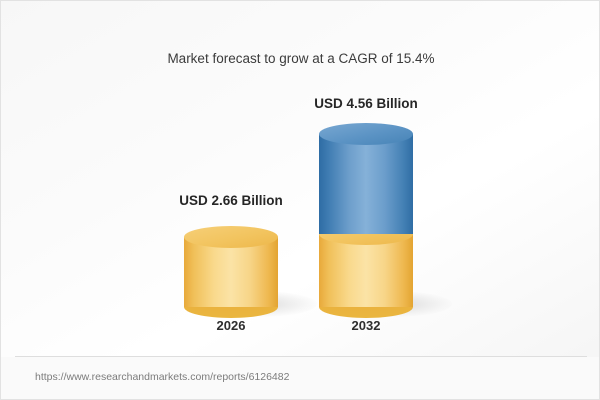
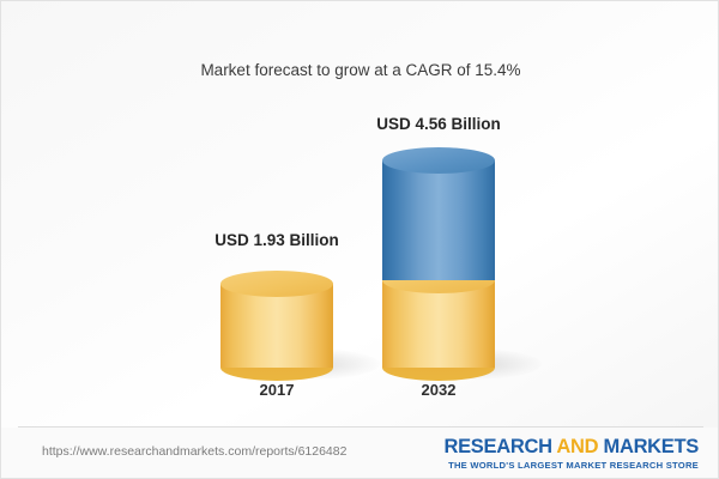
  Market forecast to grow at a CAGR of 15.4%
- USD 2.66 Billion
+ USD 1.93 Billion
- 2026
+ 2017
  USD 4.56 Billion
  2032
  https://www.researchandmarkets.com/reports/6126482
+ RESEARCH AND MARKETS
+ THE WORLD'S LARGEST MARKET RESEARCH STORE
